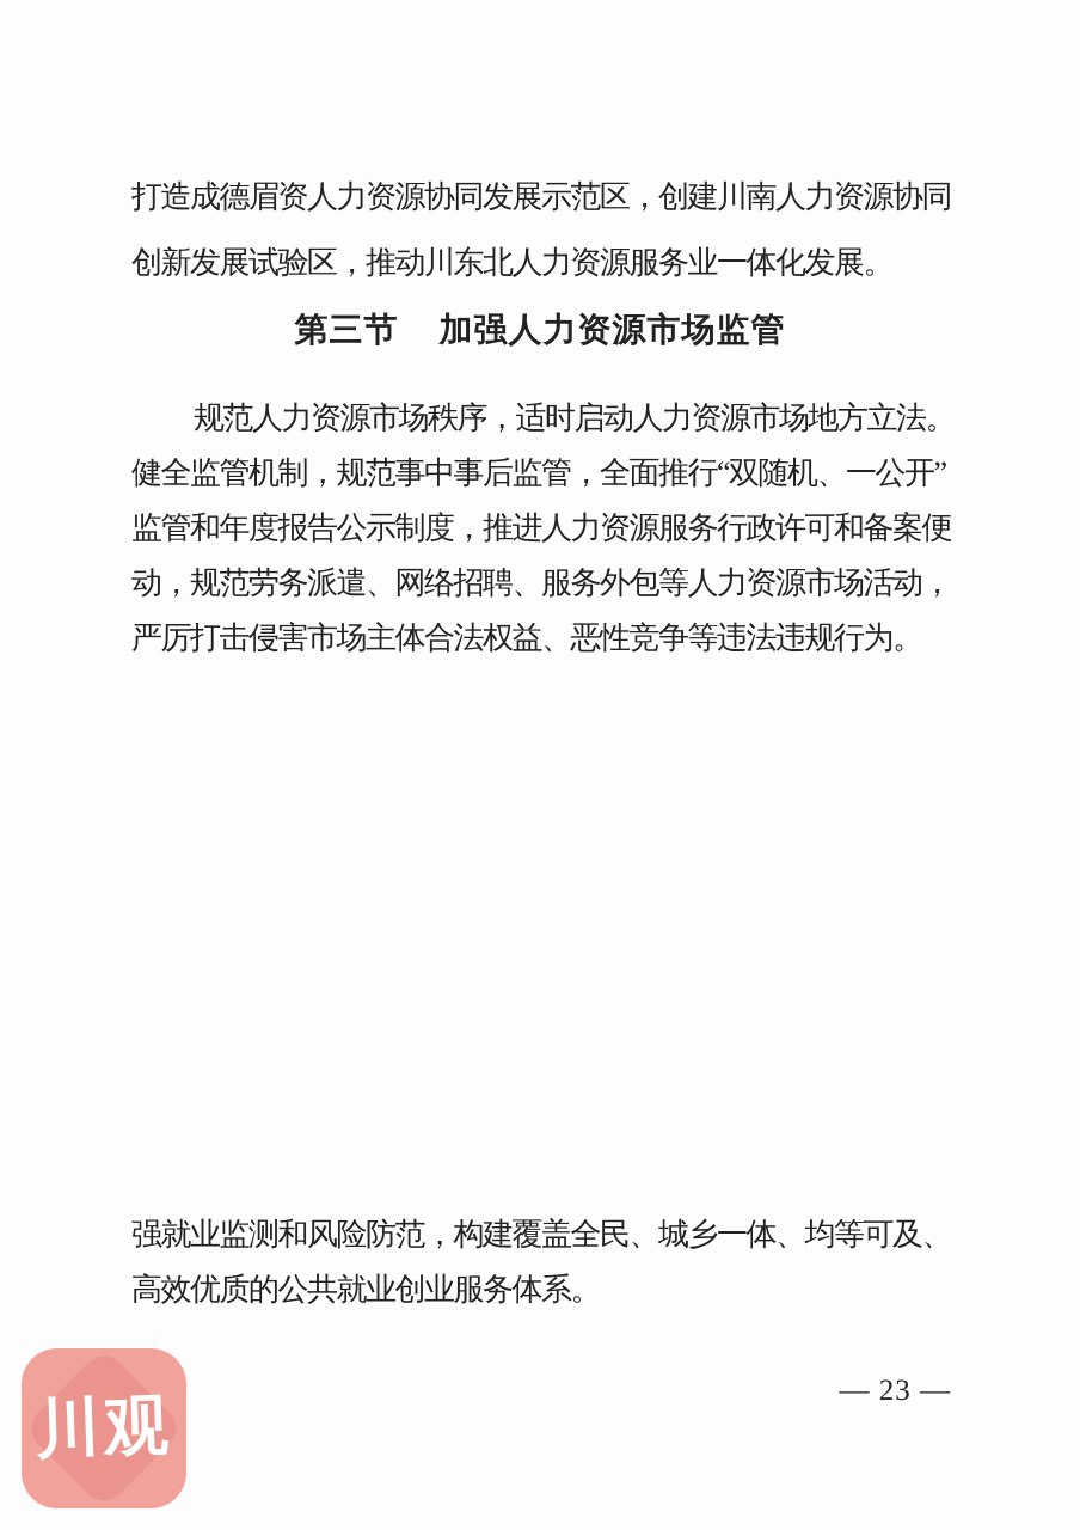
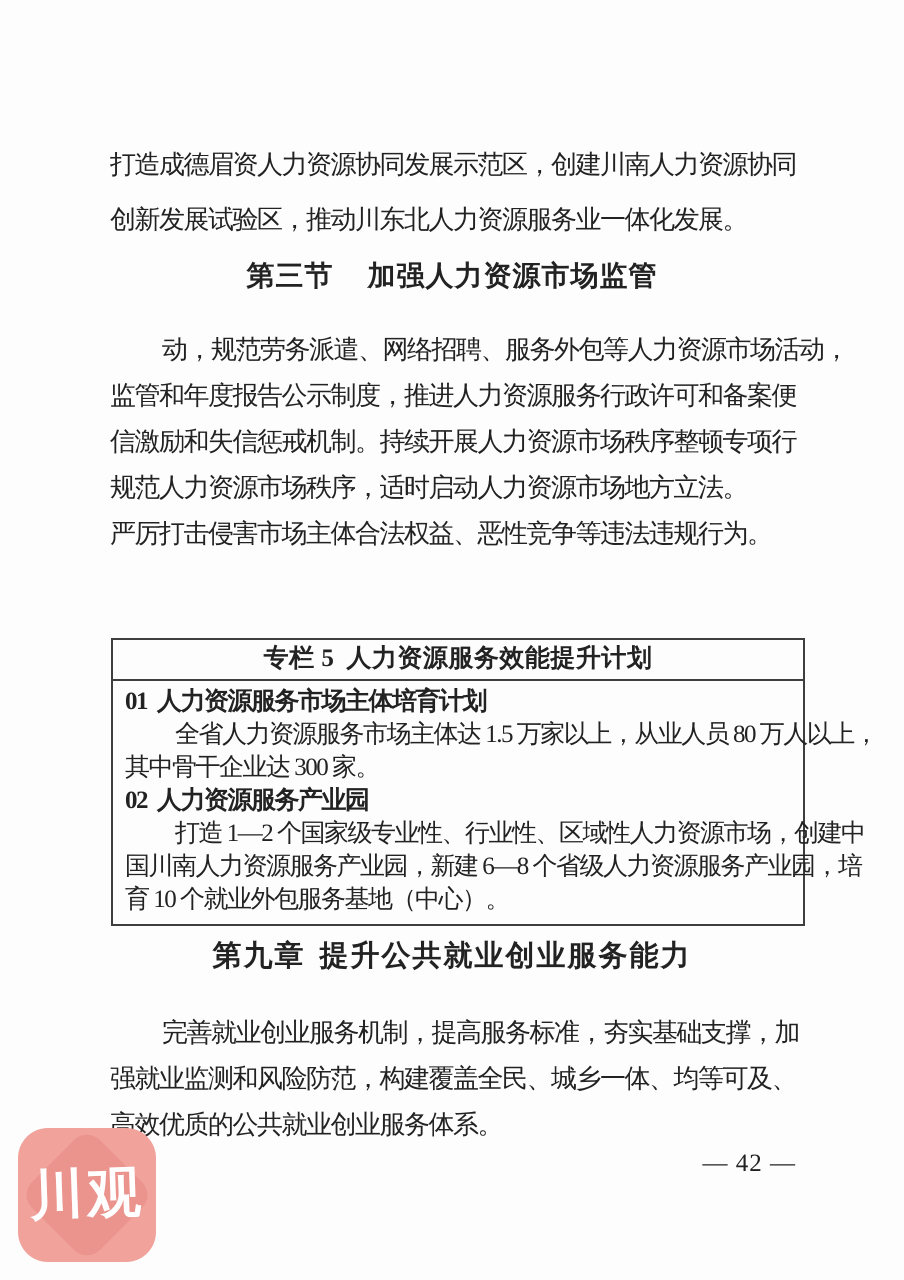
  打造成德眉资人力资源协同发展示范区，创建川南人力资源协同
  创新发展试验区，推动川东北人力资源服务业一体化发展。
  第三节 加强人力资源市场监管
- 规范人力资源市场秩序，适时启动人力资源市场地方立法。
+ 动，规范劳务派遣、网络招聘、服务外包等人力资源市场活动，
- 健全监管机制，规范事中事后监管，全面推行“双随机、一公开”
  监管和年度报告公示制度，推进人力资源服务行政许可和备案便
+ 信激励和失信惩戒机制。持续开展人力资源市场秩序整顿专项行
- 动，规范劳务派遣、网络招聘、服务外包等人力资源市场活动，
+ 规范人力资源市场秩序，适时启动人力资源市场地方立法。
  严厉打击侵害市场主体合法权益、恶性竞争等违法违规行为。
+ 专栏 5 人力资源服务效能提升计划
+ 01 人力资源服务市场主体培育计划
+ 全省人力资源服务市场主体达 1.5 万家以上，从业人员 80 万人以上，
+ 其中骨干企业达 300 家。
+ 02 人力资源服务产业园
+ 打造 1—2 个国家级专业性、行业性、区域性人力资源市场，创建中
+ 国川南人力资源服务产业园，新建 6—8 个省级人力资源服务产业园，培
+ 育 10 个就业外包服务基地（中心）。
+ 第九章 提升公共就业创业服务能力
+ 完善就业创业服务机制，提高服务标准，夯实基础支撑，加
  强就业监测和风险防范，构建覆盖全民、城乡一体、均等可及、
  高效优质的公共就业创业服务体系。
- — 23 —
+ — 42 —
